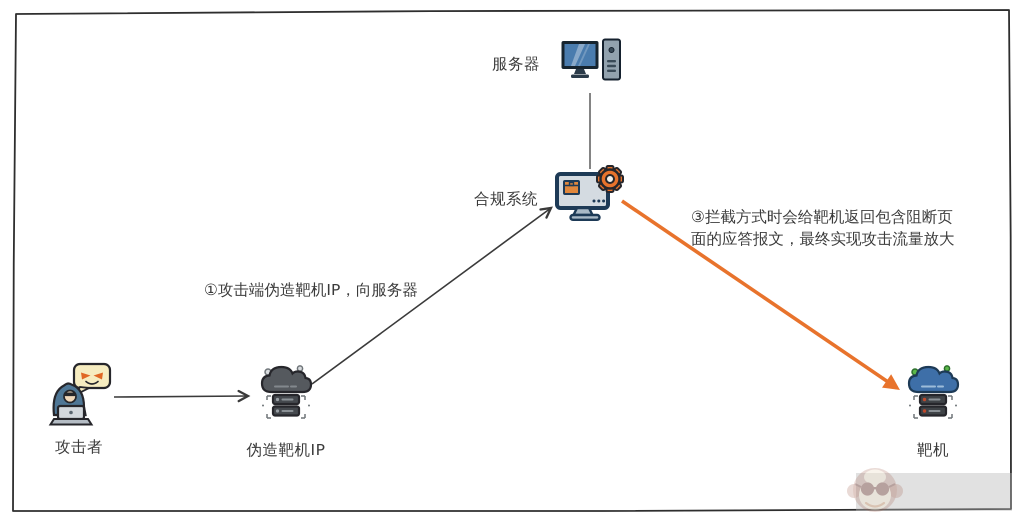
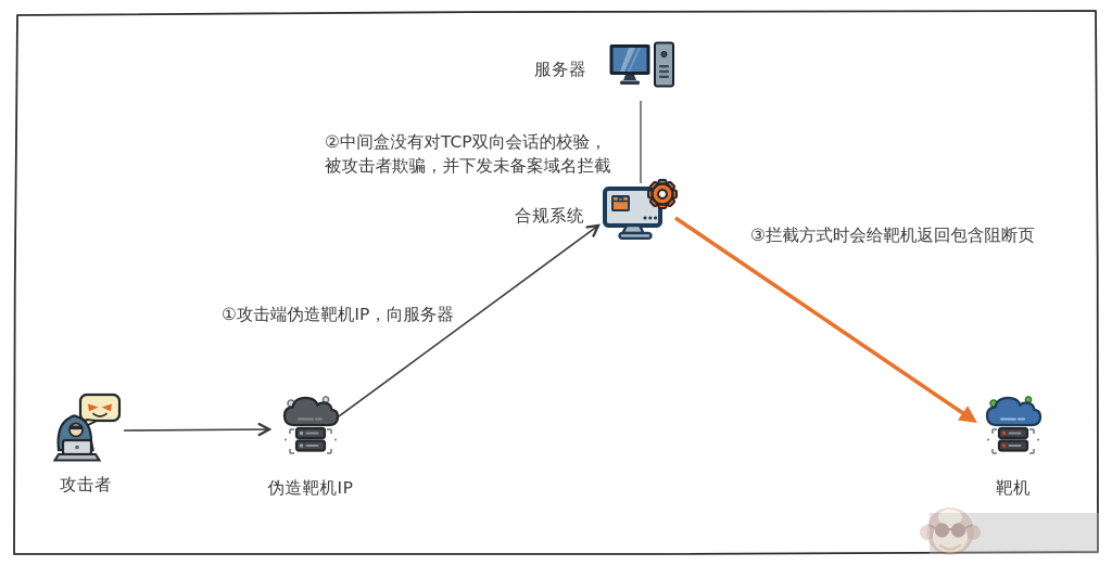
  服务器
  合规系统
  攻击者
  伪造靶机IP
  靶机
  ①攻击端伪造靶机IP，向服务器
+ ②中间盒没有对TCP双向会话的校验，
+ 被攻击者欺骗，并下发未备案域名拦截
  ③拦截方式时会给靶机返回包含阻断页
- 面的应答报文，最终实现攻击流量放大
